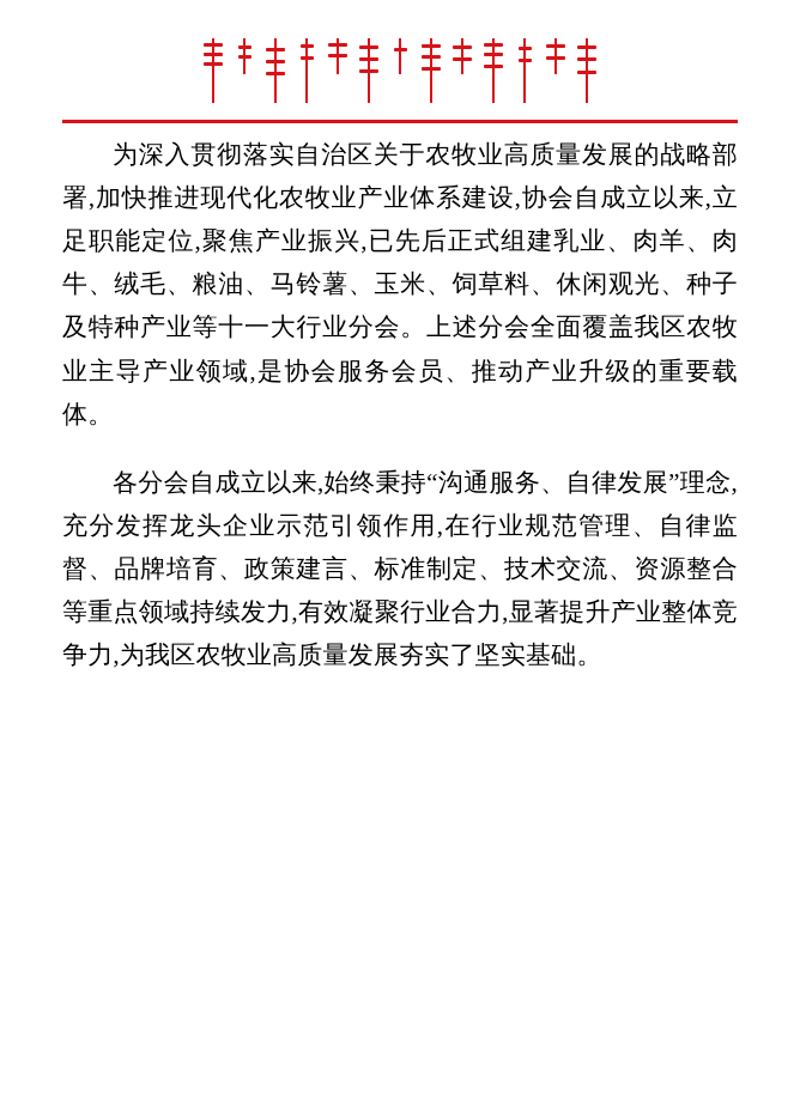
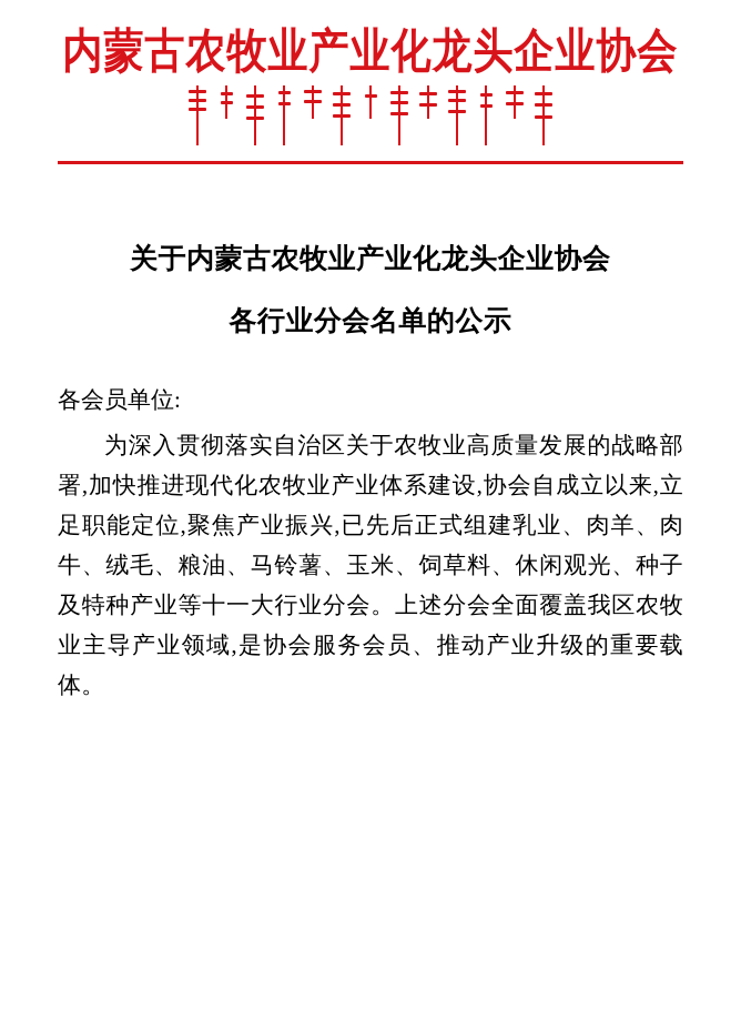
+ 内蒙古农牧业产业化龙头企业协会
+ 关于内蒙古农牧业产业化龙头企业协会
+ 各行业分会名单的公示
+ 各会员单位:
  为深入贯彻落实自治区关于农牧业高质量发展的战略部署,加快推进现代化农牧业产业体系建设,协会自成立以来,立足职能定位,聚焦产业振兴,已先后正式组建乳业、肉羊、肉牛、绒毛、粮油、马铃薯、玉米、饲草料、休闲观光、种子及特种产业等十一大行业分会。上述分会全面覆盖我区农牧业主导产业领域,是协会服务会员、推动产业升级的重要载体。
- 各分会自成立以来,始终秉持“沟通服务、自律发展”理念,充分发挥龙头企业示范引领作用,在行业规范管理、自律监督、品牌培育、政策建言、标准制定、技术交流、资源整合等重点领域持续发力,有效凝聚行业合力,显著提升产业整体竞争力,为我区农牧业高质量发展夯实了坚实基础。
